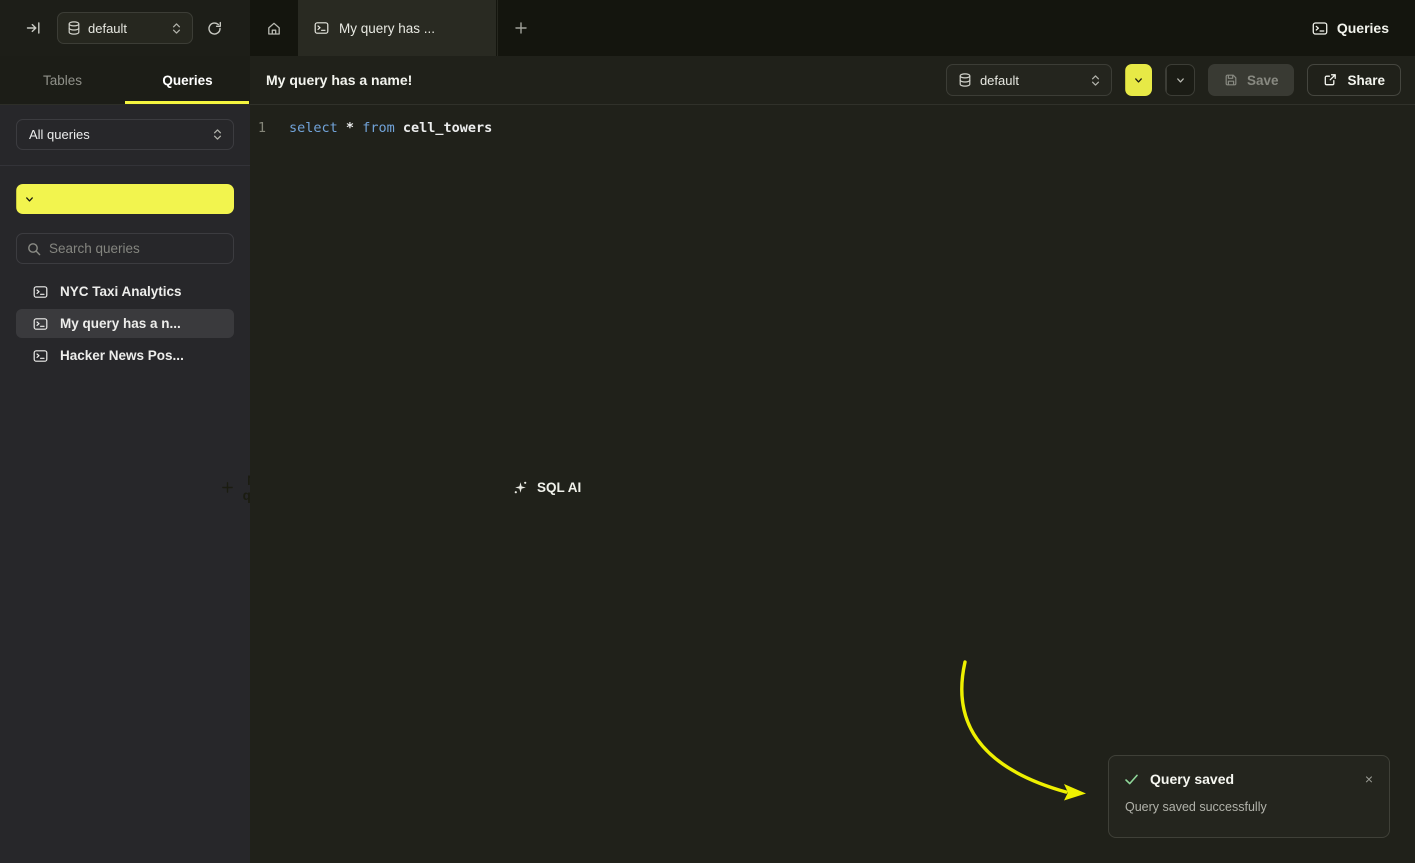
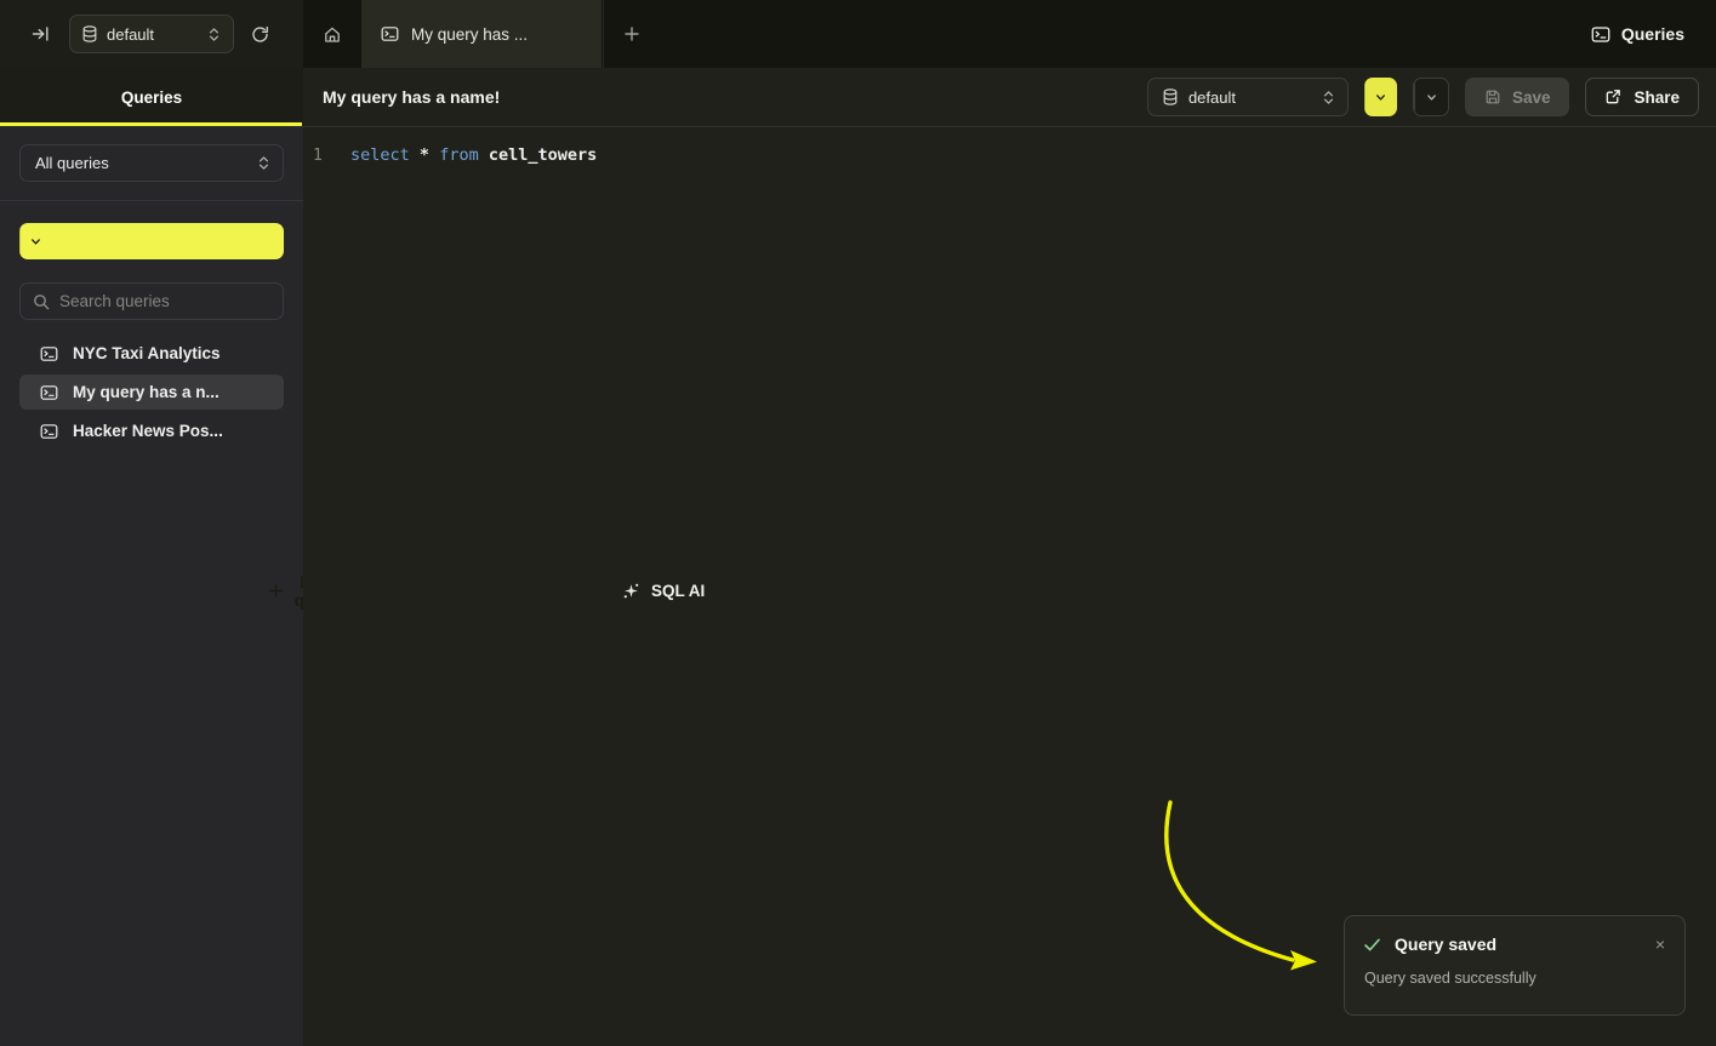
  default
  My query has ...
  Queries
- Tables
  Queries
  All queries
  Search queries
  NYC Taxi Analytics
  My query has a n...
  Hacker News Pos...
  My query has a name!
  default
  SQL AI
  Save
  Share
  1
  Query saved
  ×
  Query saved successfully
